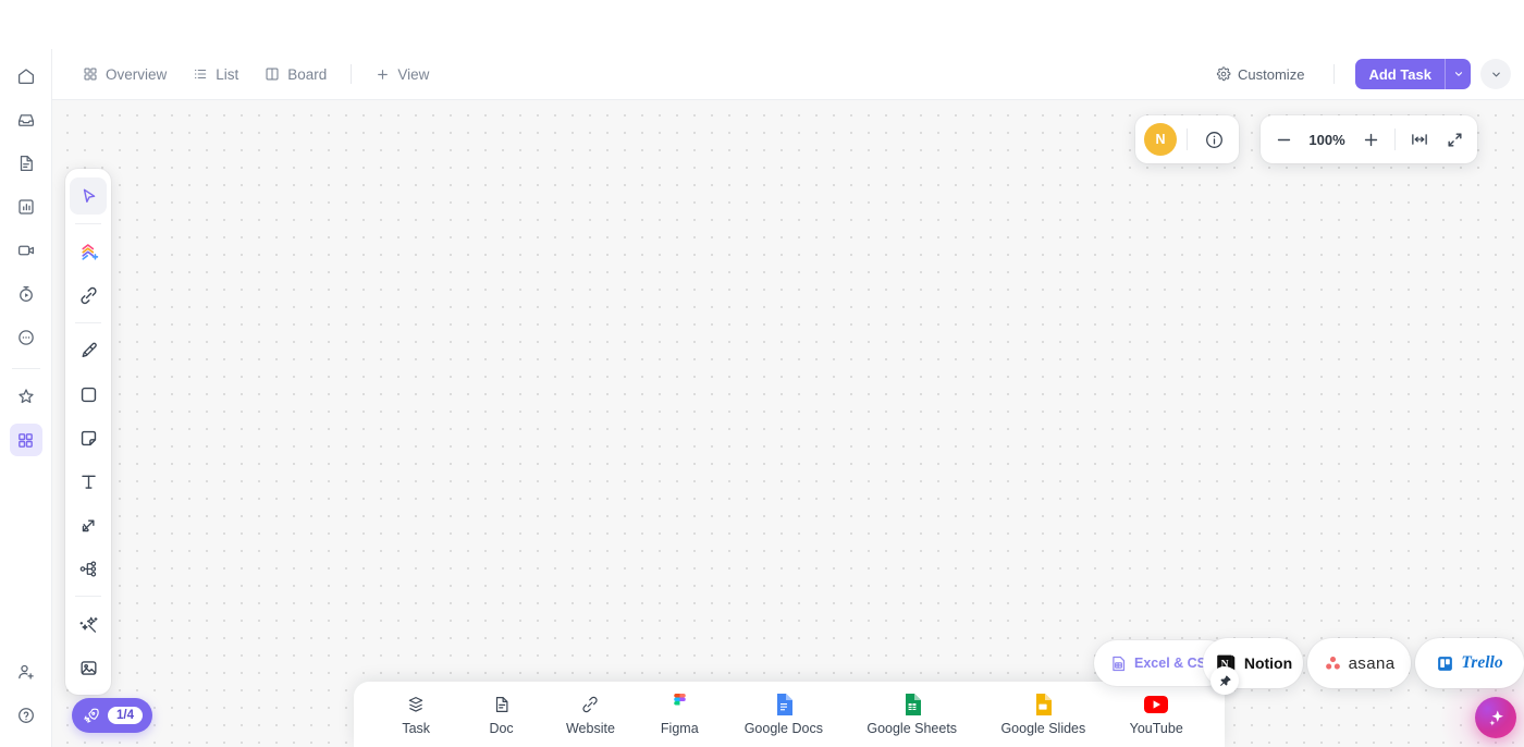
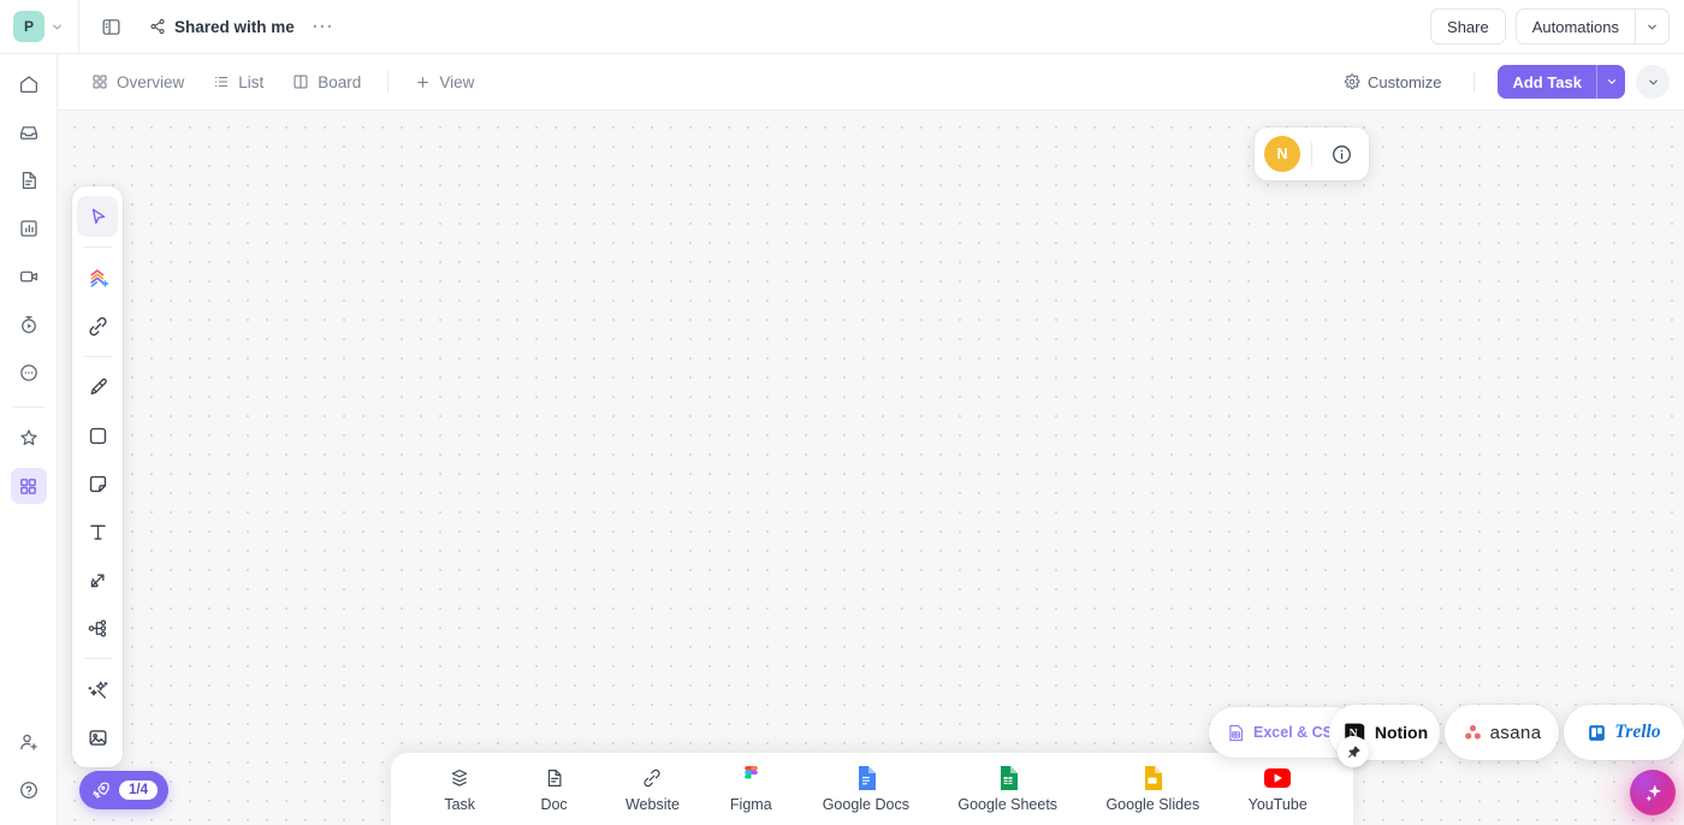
+ P
+ Shared with me
+ ···
+ Share
+ Automations
  Overview
  List
  Board
  View
  Customize
  Add Task
  N
- 100%
  Excel & CS
  N
  Notion
  asana
  Trello
  Task
  Doc
  Website
  Figma
  Google Docs
  Google Sheets
  Google Slides
  YouTube
  1/4
